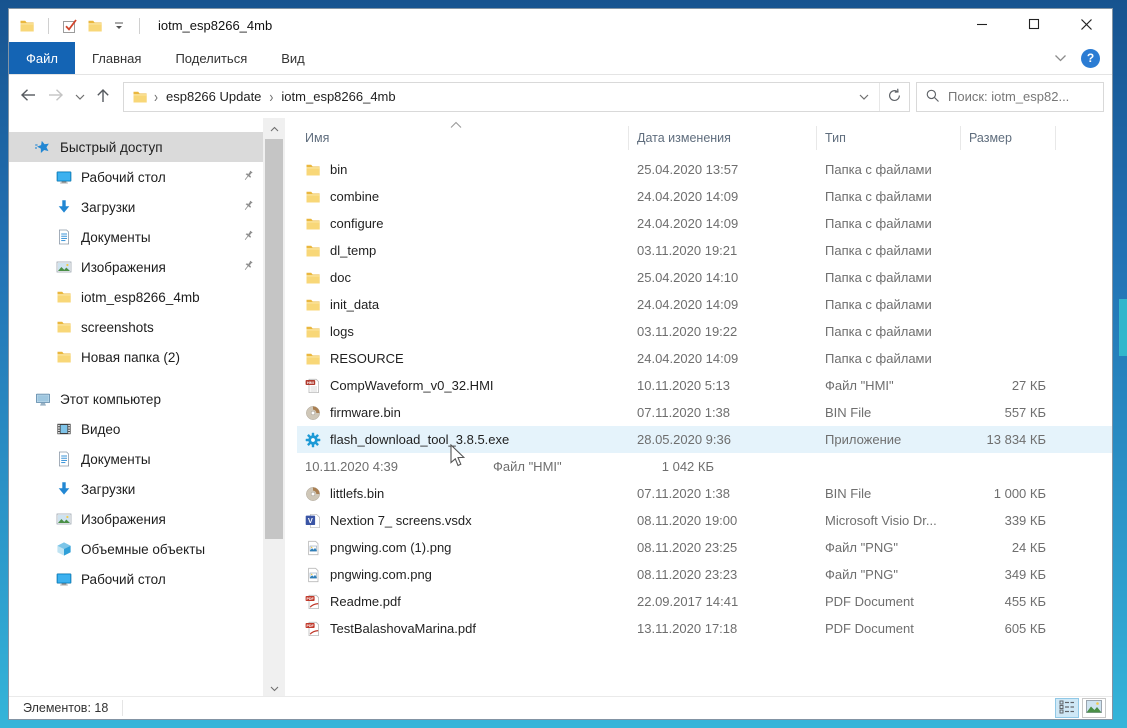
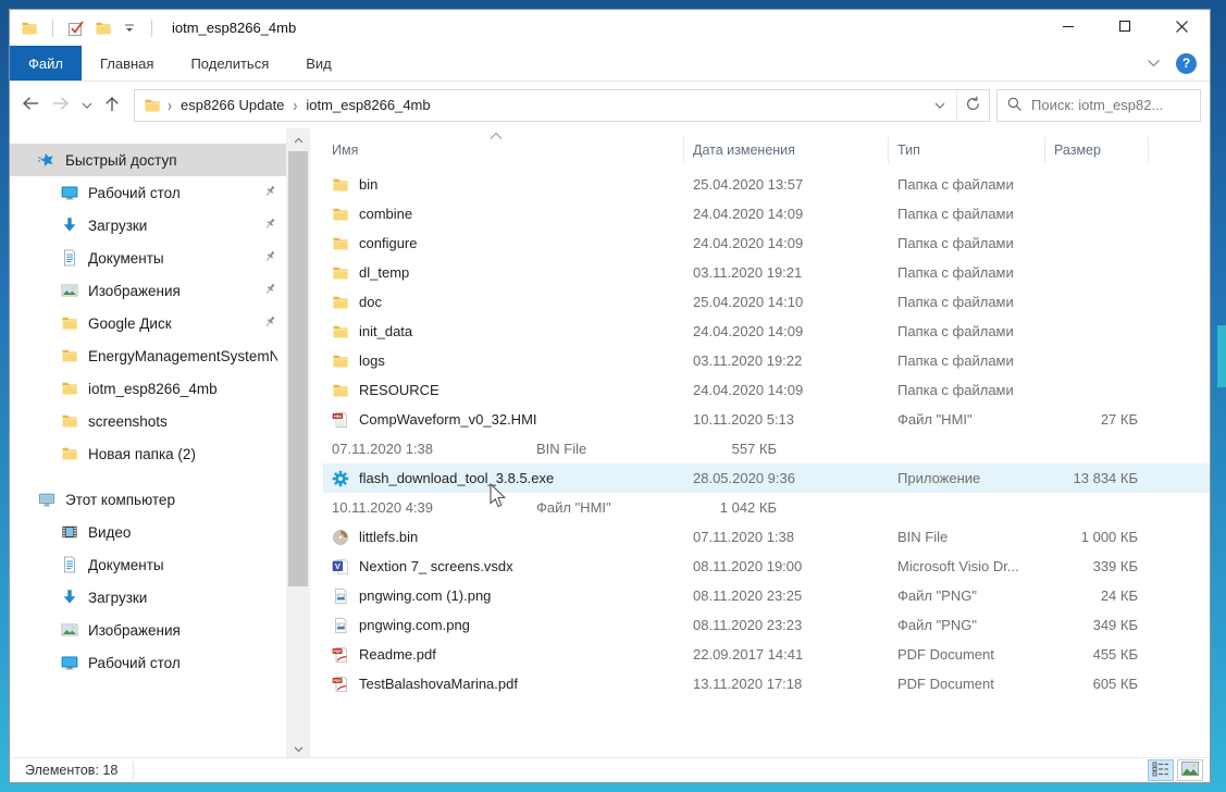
  iotm_esp8266_4mb
  Файл
  Главная
  Поделиться
  Вид
  ?
  ›
  esp8266 Update
  ›
  iotm_esp8266_4mb
  Поиск: iotm_esp82...
  Быстрый доступ
  Рабочий стол
  Загрузки
  Документы
  Изображения
+ Google Диск
+ EnergyManagementSystemN
  iotm_esp8266_4mb
  screenshots
  Новая папка (2)
  Этот компьютер
  Видео
  Документы
  Загрузки
  Изображения
- Объемные объекты
  Рабочий стол
  Имя
  Дата изменения
  Тип
  Размер
  bin
  25.04.2020 13:57
  Папка с файлами
  combine
  24.04.2020 14:09
  Папка с файлами
  configure
  24.04.2020 14:09
  Папка с файлами
  dl_temp
  03.11.2020 19:21
  Папка с файлами
  doc
  25.04.2020 14:10
  Папка с файлами
  init_data
  24.04.2020 14:09
  Папка с файлами
  logs
  03.11.2020 19:22
  Папка с файлами
  RESOURCE
  24.04.2020 14:09
  Папка с файлами
  CompWaveform_v0_32.HMI
  10.11.2020 5:13
  Файл "HMI"
  27 КБ
- firmware.bin
  07.11.2020 1:38
  BIN File
  557 КБ
  flash_download_tool_3.8.5.exe
  28.05.2020 9:36
  Приложение
  13 834 КБ
  10.11.2020 4:39
  Файл "HMI"
  1 042 КБ
  littlefs.bin
  07.11.2020 1:38
  BIN File
  1 000 КБ
  V
  Nextion 7_ screens.vsdx
  08.11.2020 19:00
  Microsoft Visio Dr...
  339 КБ
  pngwing.com (1).png
  08.11.2020 23:25
  Файл "PNG"
  24 КБ
  pngwing.com.png
  08.11.2020 23:23
  Файл "PNG"
  349 КБ
  Readme.pdf
  22.09.2017 14:41
  PDF Document
  455 КБ
  TestBalashovaMarina.pdf
  13.11.2020 17:18
  PDF Document
  605 КБ
  Элементов: 18
